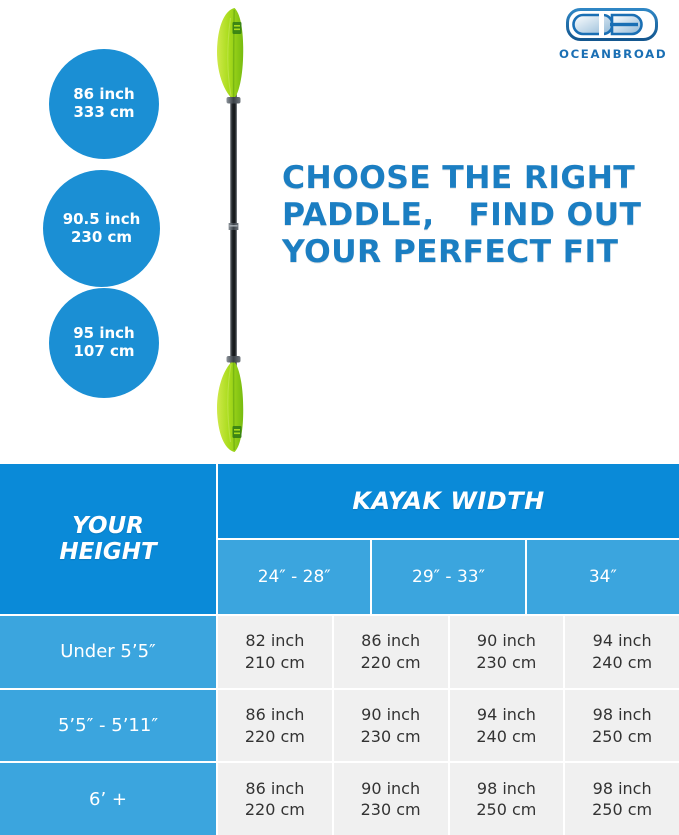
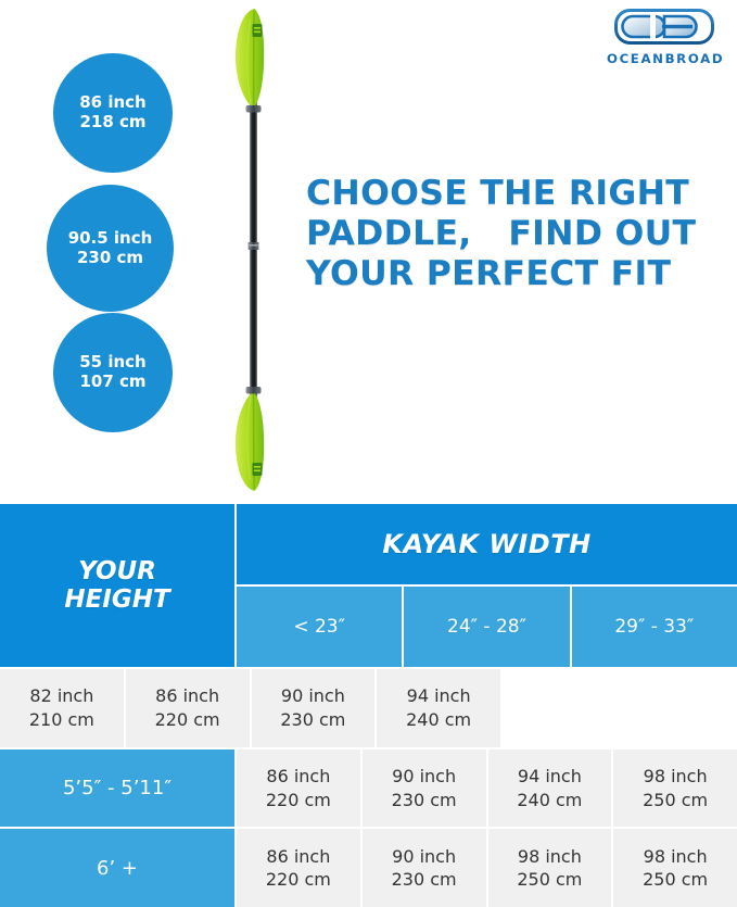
  OCEANBROAD
  86 inch
- 333 cm
+ 218 cm
  90.5 inch
  230 cm
- 95 inch
+ 55 inch
  107 cm
  CHOOSE THE RIGHT
  PADDLE, FIND OUT
  YOUR PERFECT FIT
  YOUR
  HEIGHT
  KAYAK WIDTH
+ < 23″
  24″ - 28″
  29″ - 33″
- 34″
- Under 5’5″
  82 inch
  210 cm
  86 inch
  220 cm
  90 inch
  230 cm
  94 inch
  240 cm
  5’5″ - 5’11″
  86 inch
  220 cm
  90 inch
  230 cm
  94 inch
  240 cm
  98 inch
  250 cm
  6’ +
  86 inch
  220 cm
  90 inch
  230 cm
  98 inch
  250 cm
  98 inch
  250 cm
